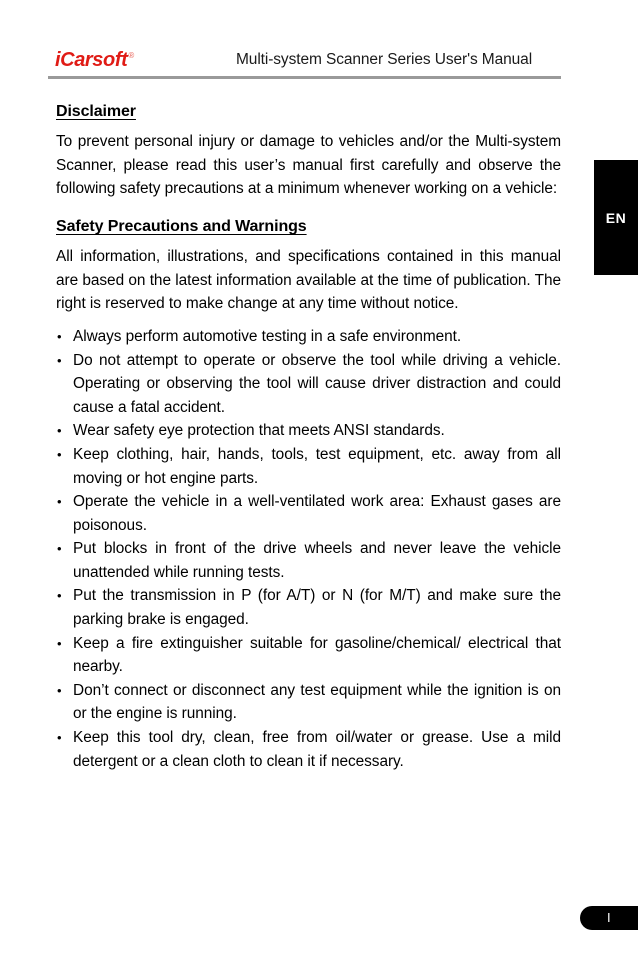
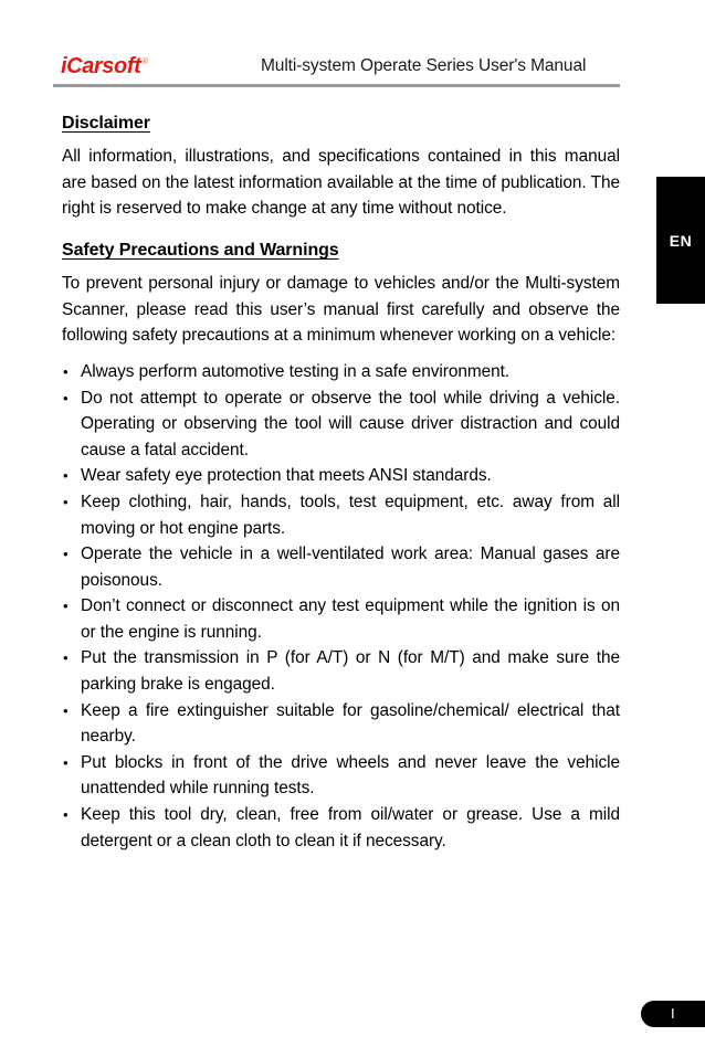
  iCarsoft®
- Multi-system Scanner Series User's Manual
+ Multi-system Operate Series User's Manual
  EN
  Disclaimer
- To prevent personal injury or damage to vehicles and/or the Multi-system Scanner, please read this user’s manual first carefully and observe the following safety precautions at a minimum whenever working on a vehicle:
+ All information, illustrations, and specifications contained in this manual are based on the latest information available at the time of publication. The right is reserved to make change at any time without notice.
  Safety Precautions and Warnings
- All information, illustrations, and specifications contained in this manual are based on the latest information available at the time of publication. The right is reserved to make change at any time without notice.
+ To prevent personal injury or damage to vehicles and/or the Multi-system Scanner, please read this user’s manual first carefully and observe the following safety precautions at a minimum whenever working on a vehicle:
  Always perform automotive testing in a safe environment.
  Do not attempt to operate or observe the tool while driving a vehicle. Operating or observing the tool will cause driver distraction and could cause a fatal accident.
  Wear safety eye protection that meets ANSI standards.
  Keep clothing, hair, hands, tools, test equipment, etc. away from all moving or hot engine parts.
- Operate the vehicle in a well-ventilated work area: Exhaust gases are poisonous.
+ Operate the vehicle in a well-ventilated work area: Manual gases are poisonous.
- Put blocks in front of the drive wheels and never leave the vehicle unattended while running tests.
+ Don’t connect or disconnect any test equipment while the ignition is on or the engine is running.
  Put the transmission in P (for A/T) or N (for M/T) and make sure the parking brake is engaged.
  Keep a fire extinguisher suitable for gasoline/chemical/ electrical that nearby.
- Don’t connect or disconnect any test equipment while the ignition is on or the engine is running.
+ Put blocks in front of the drive wheels and never leave the vehicle unattended while running tests.
  Keep this tool dry, clean, free from oil/water or grease. Use a mild detergent or a clean cloth to clean it if necessary.
  I
